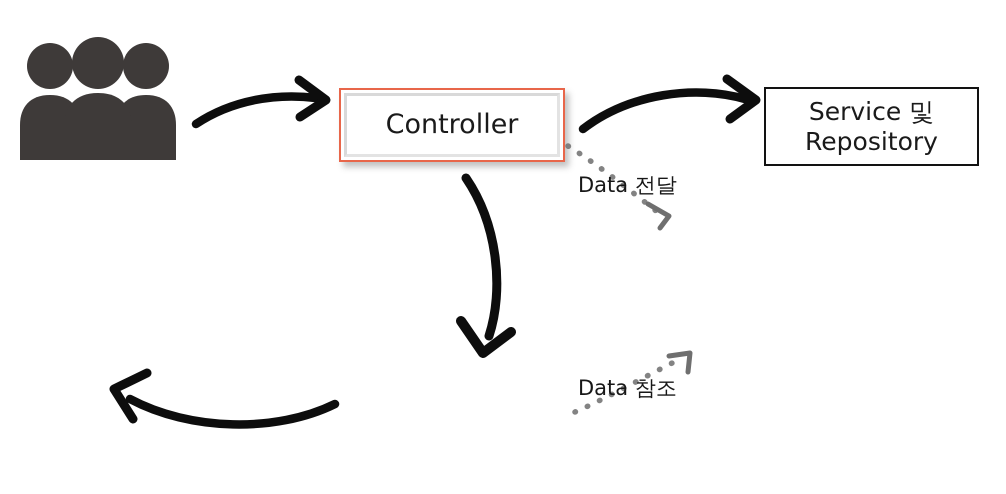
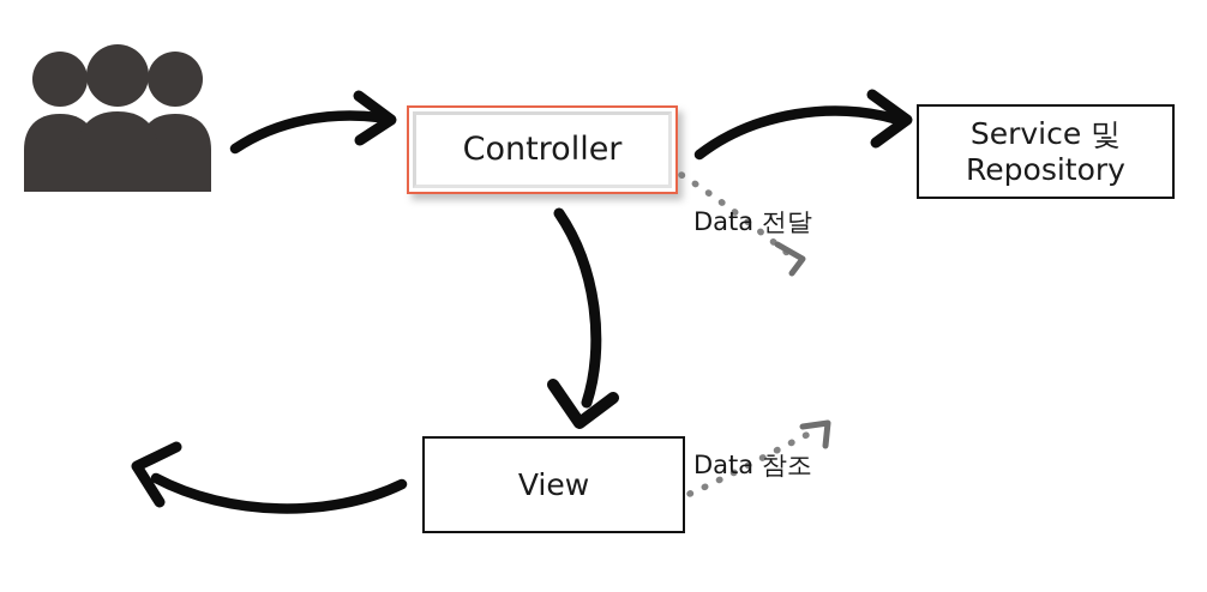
  Controller
  Service 및
  Repository
+ View
  Data 전달
  Data 참조
